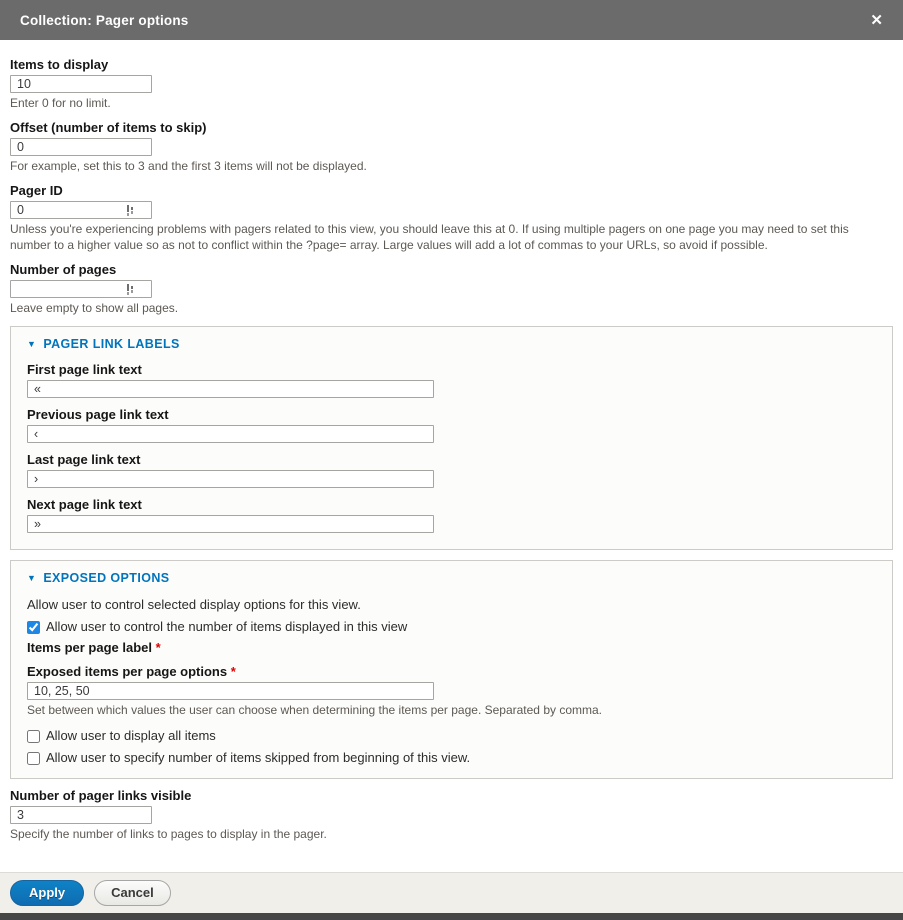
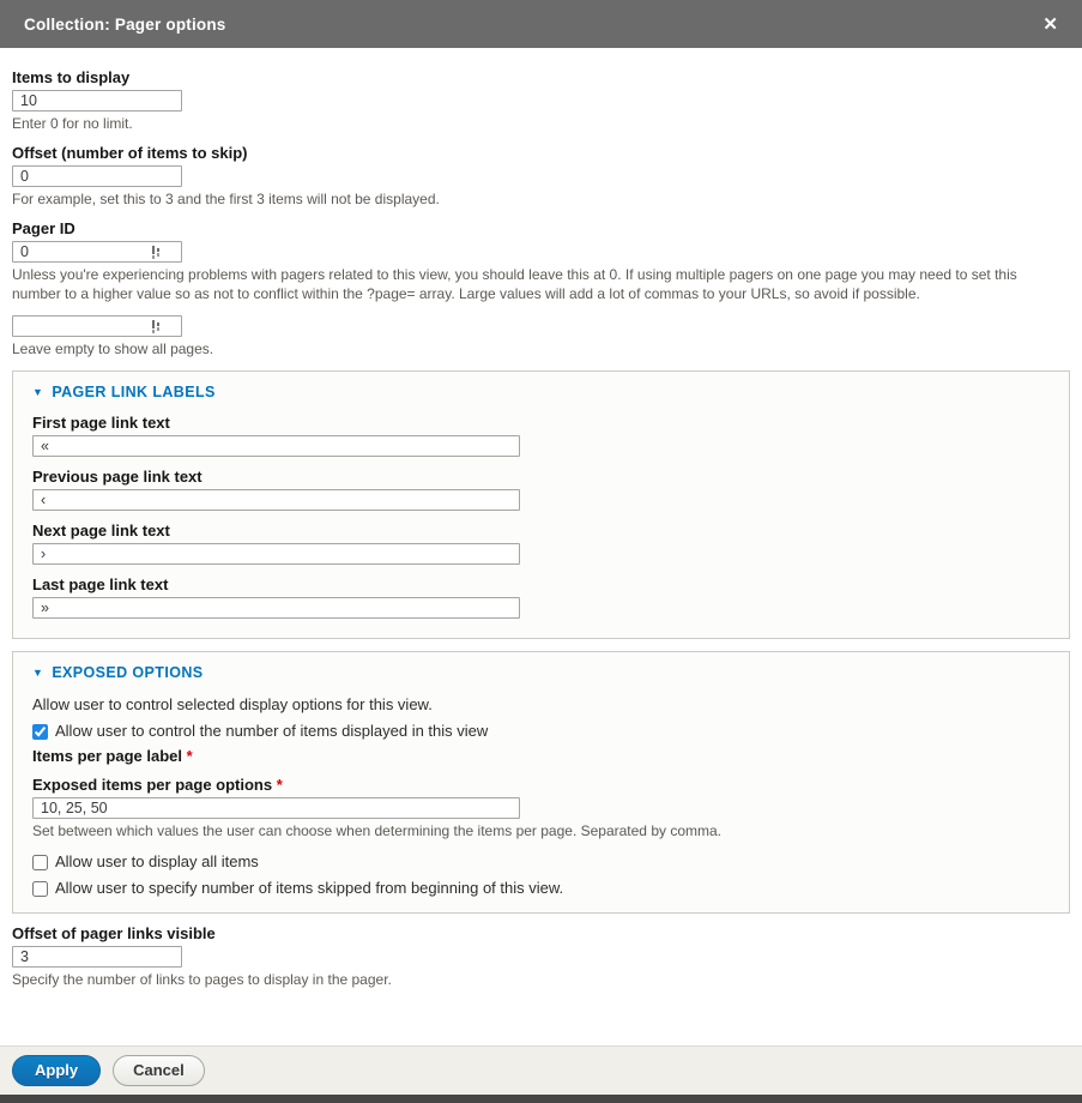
  Collection: Pager options
  ✕
  Items to display
  10
  Enter 0 for no limit.
  Offset (number of items to skip)
  0
  For example, set this to 3 and the first 3 items will not be displayed.
  Pager ID
  0
  Unless you're experiencing problems with pagers related to this view, you should leave this at 0. If using multiple pagers on one page you may need to set this number to a higher value so as not to conflict within the ?page= array. Large values will add a lot of commas to your URLs, so avoid if possible.
- Number of pages
  Leave empty to show all pages.
  ▼ PAGER LINK LABELS
  First page link text
  «
  Previous page link text
  ‹
- Last page link text
+ Next page link text
  ›
- Next page link text
+ Last page link text
  »
  ▼ EXPOSED OPTIONS
  Allow user to control selected display options for this view.
  Allow user to control the number of items displayed in this view
  Items per page label *
  Exposed items per page options *
  10, 25, 50
  Set between which values the user can choose when determining the items per page. Separated by comma.
  Allow user to display all items
  Allow user to specify number of items skipped from beginning of this view.
- Number of pager links visible
+ Offset of pager links visible
  3
  Specify the number of links to pages to display in the pager.
  Apply
  Cancel
